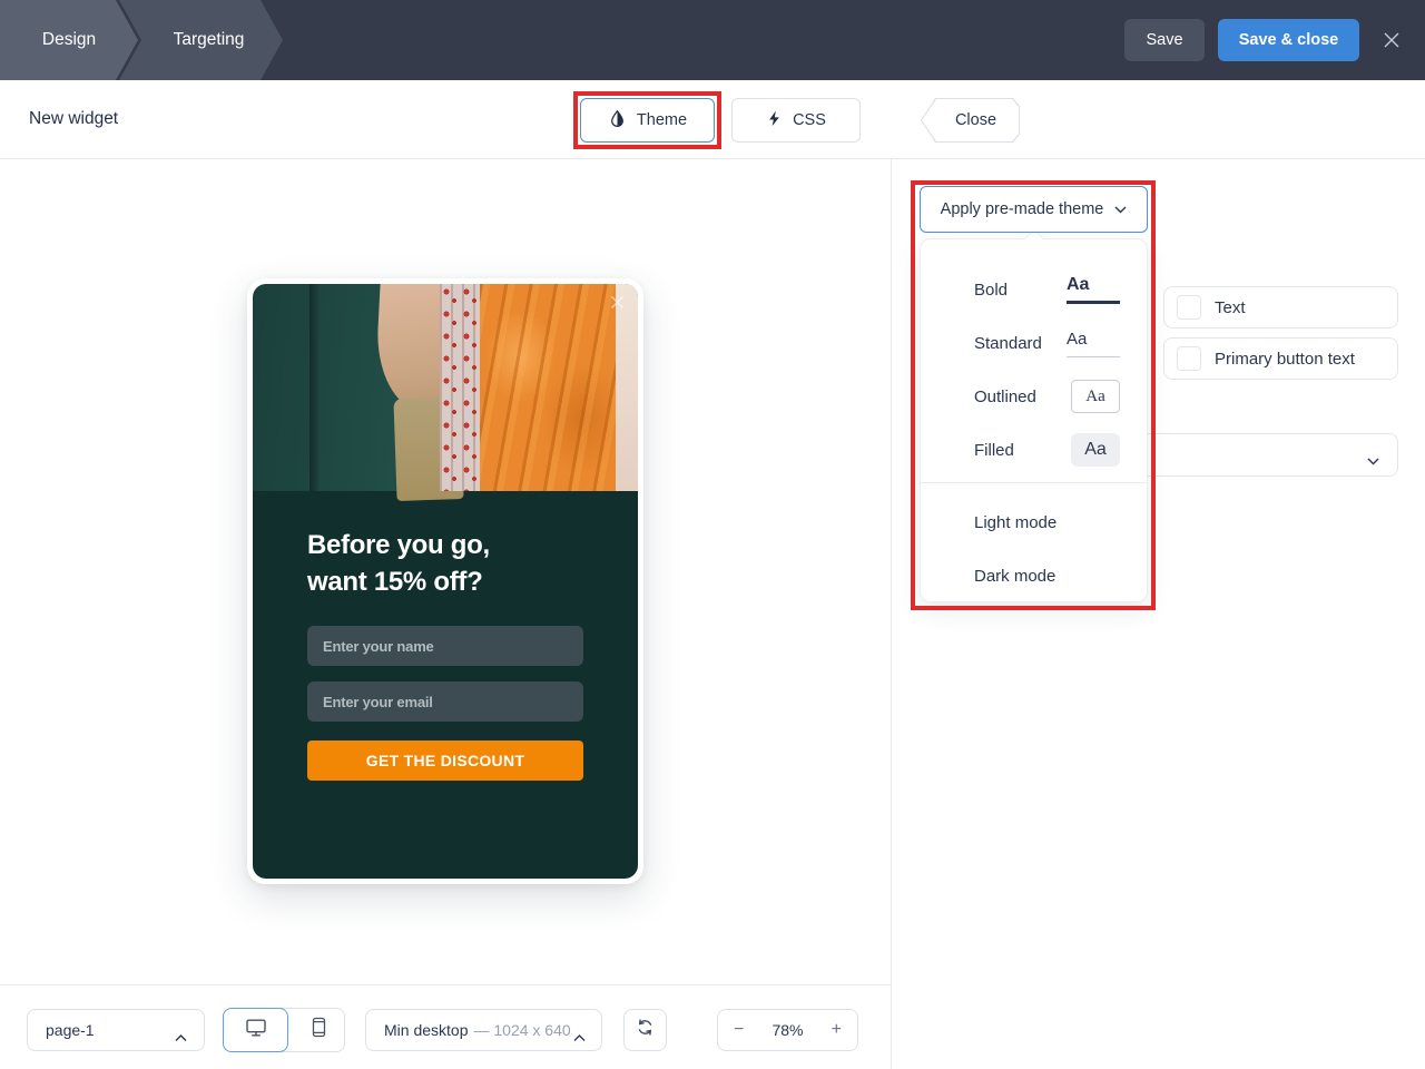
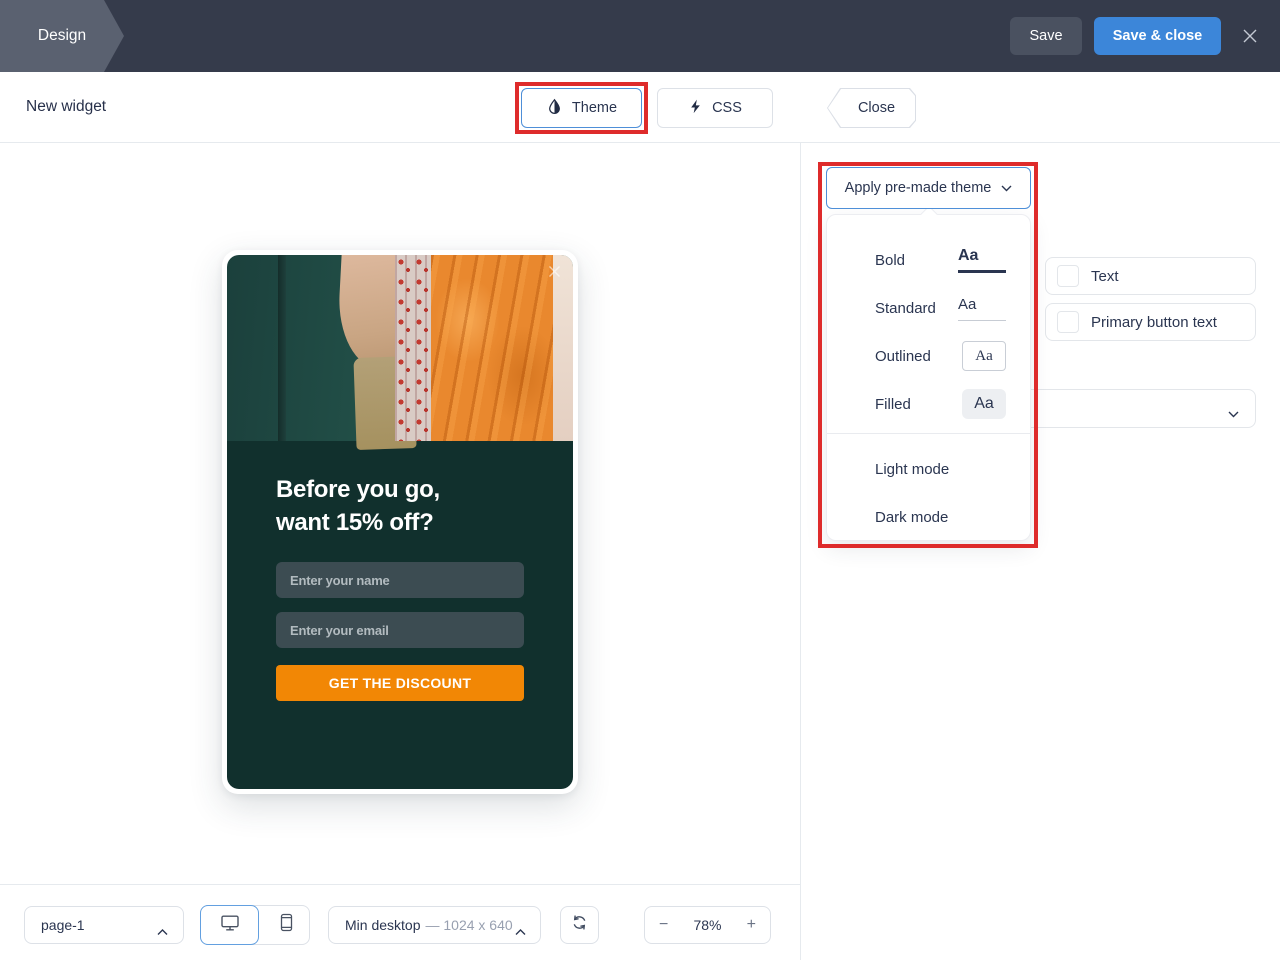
  Design
- Targeting
  Save
  Save & close
  New widget
  Theme
  CSS
  Close
  Before you go,
  want 15% off?
  Enter your name
  Enter your email
  GET THE DISCOUNT
  Text
  Primary button text
  Apply pre-made theme
  Bold
  Aa
  Standard
  Aa
  Outlined
  Aa
  Filled
  Aa
  Light mode
  Dark mode
  page-1
  Min desktop
  — 1024 x 640
  −
  78%
  +
